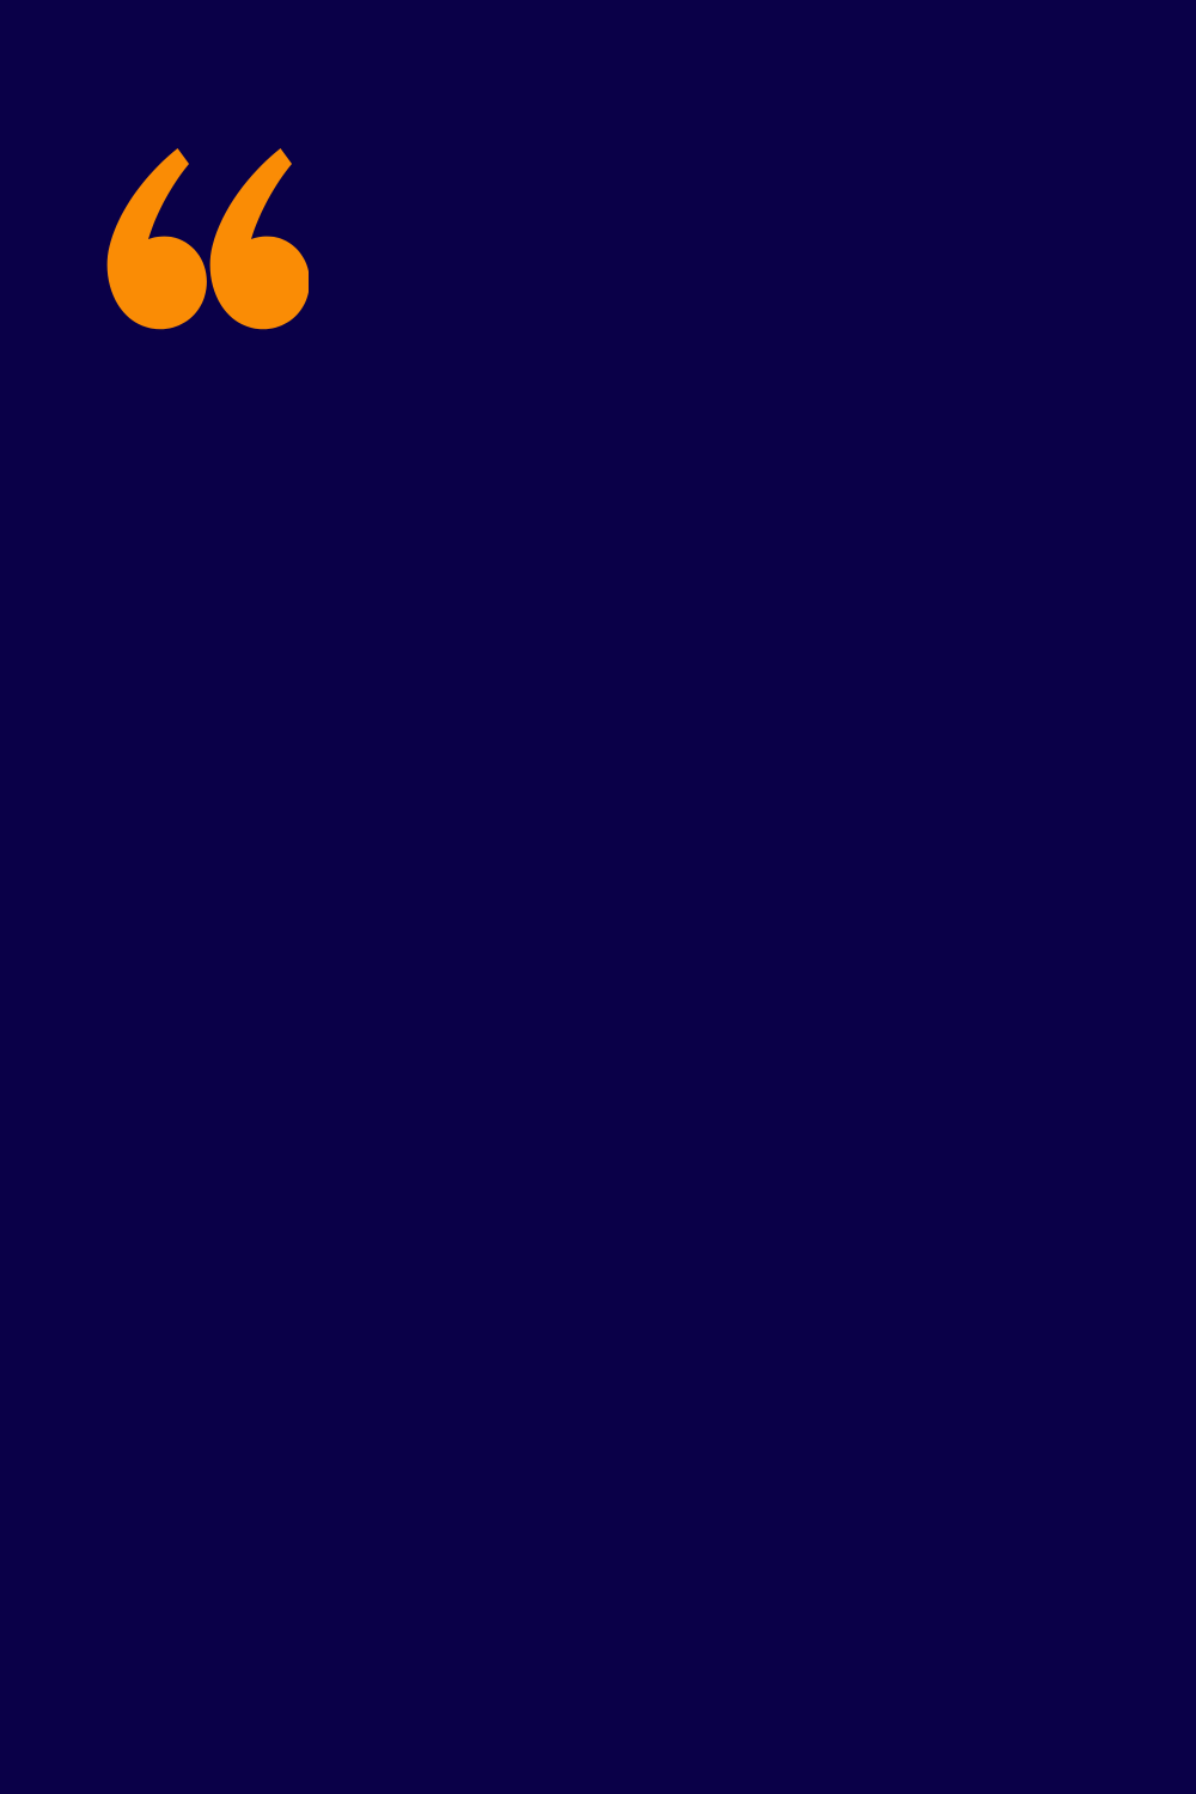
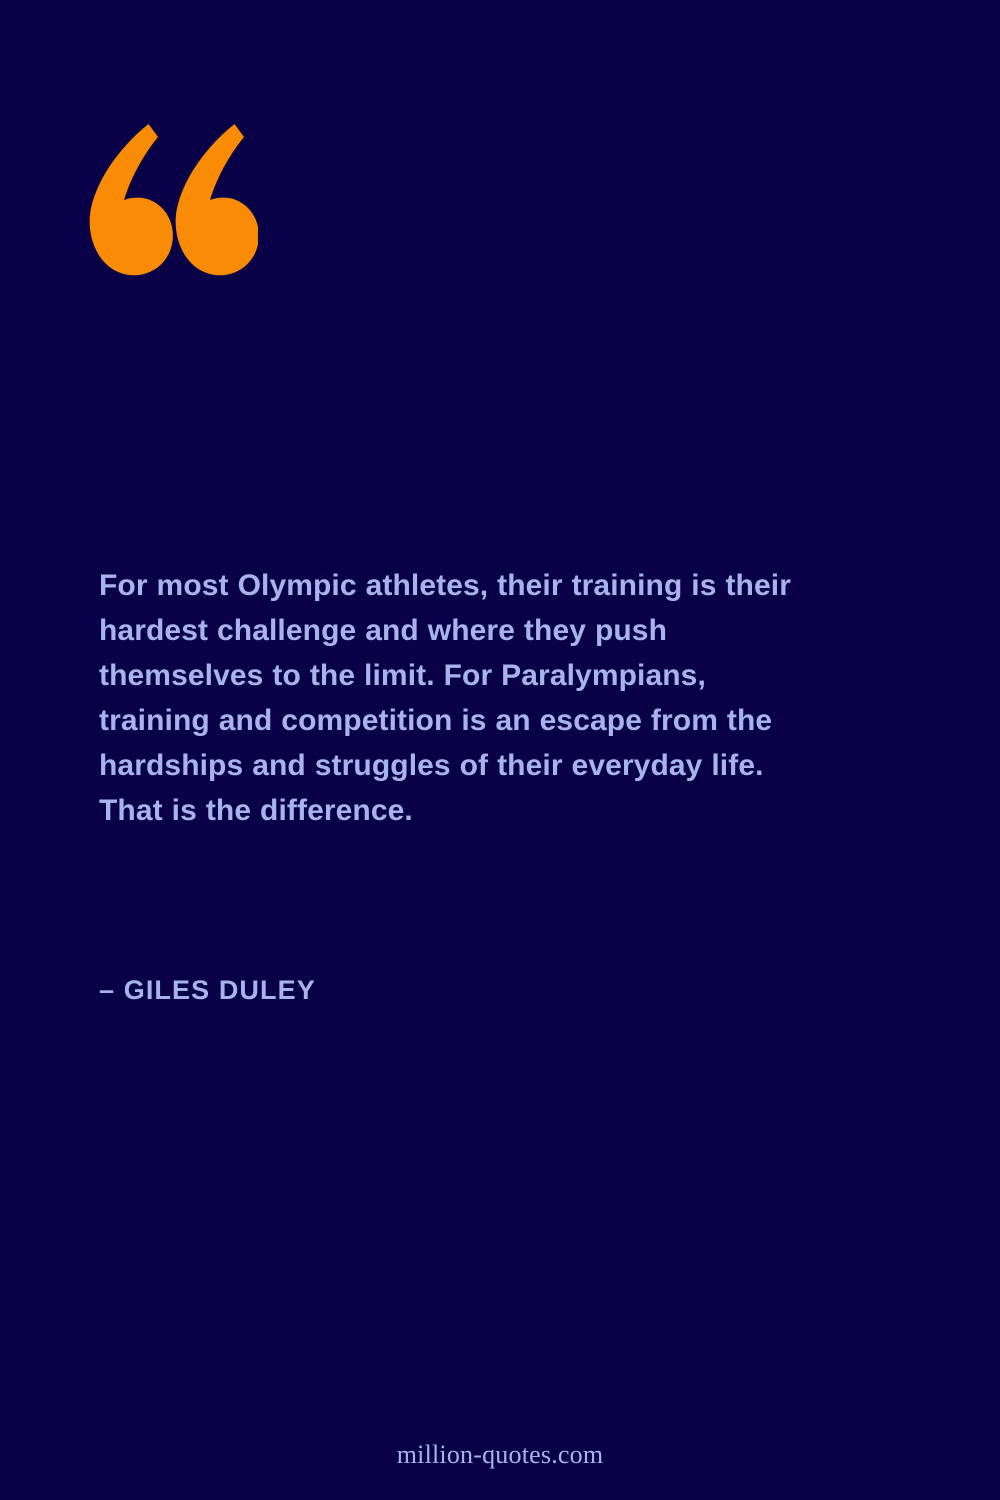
+ For most Olympic athletes, their training is their hardest challenge and where they push themselves to the limit. For Paralympians, training and competition is an escape from the hardships and struggles of their everyday life. That is the difference.
+ – GILES DULEY
+ million-quotes.com
